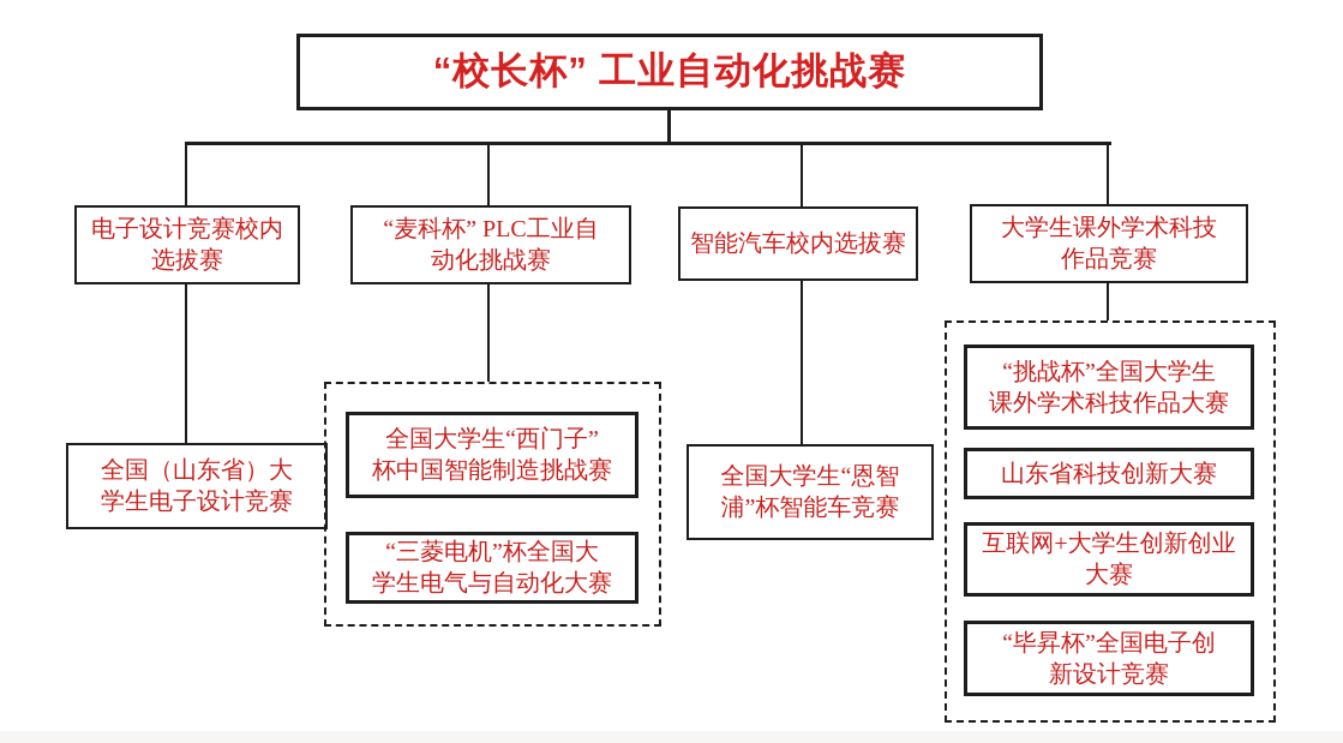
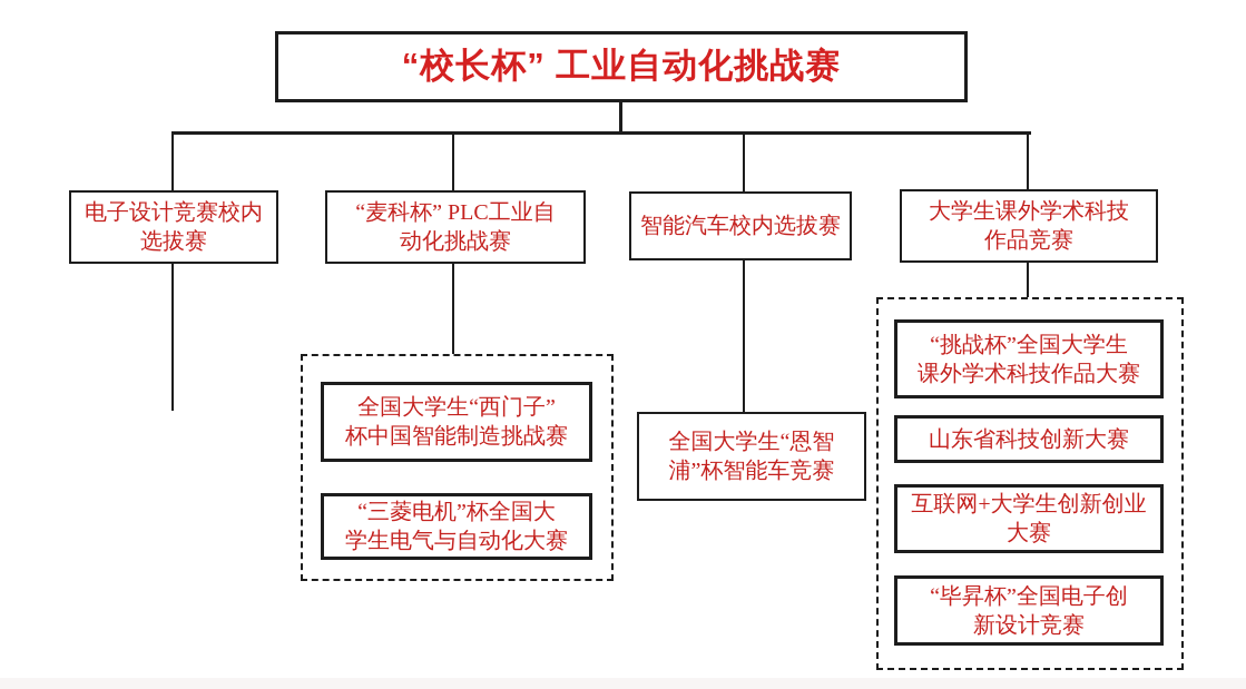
  “校长杯” 工业自动化挑战赛
  电子设计竞赛校内
  选拔赛
  “麦科杯” PLC工业自
  动化挑战赛
  智能汽车校内选拔赛
  大学生课外学术科技
  作品竞赛
- 全国（山东省）大
- 学生电子设计竞赛
  全国大学生“西门子”
  杯中国智能制造挑战赛
  “三菱电机”杯全国大
  学生电气与自动化大赛
  全国大学生“恩智
  浦”杯智能车竞赛
  “挑战杯”全国大学生
  课外学术科技作品大赛
  山东省科技创新大赛
  互联网+大学生创新创业
  大赛
  “毕昇杯”全国电子创
  新设计竞赛
